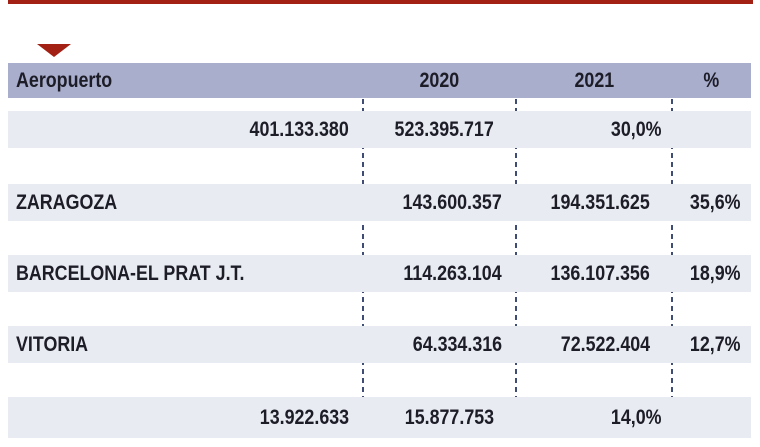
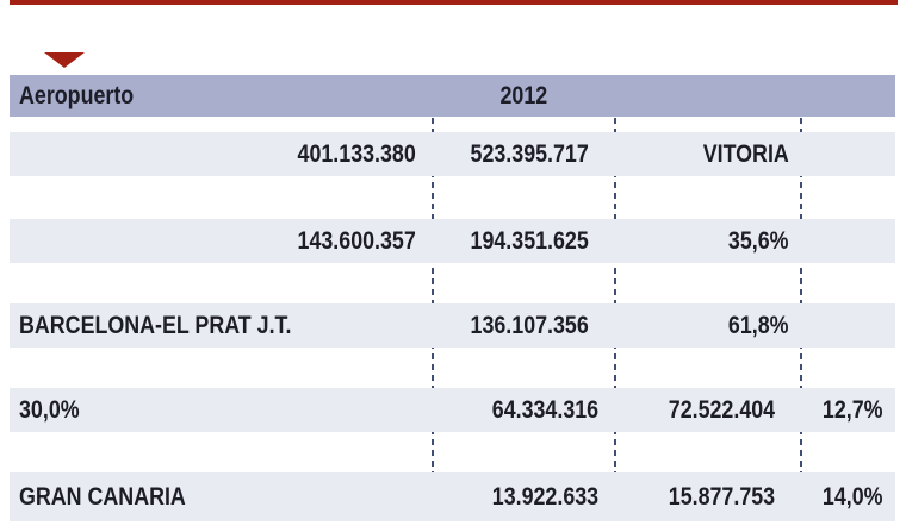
  Aeropuerto
- 2020
+ 2012
- 2021
- %
  401.133.380
  523.395.717
- 30,0%
+ VITORIA
- ZARAGOZA
  143.600.357
  194.351.625
  35,6%
  BARCELONA-EL PRAT J.T.
- 114.263.104
  136.107.356
- 18,9%
+ 61,8%
- VITORIA
+ 30,0%
  64.334.316
  72.522.404
  12,7%
+ GRAN CANARIA
  13.922.633
  15.877.753
  14,0%
